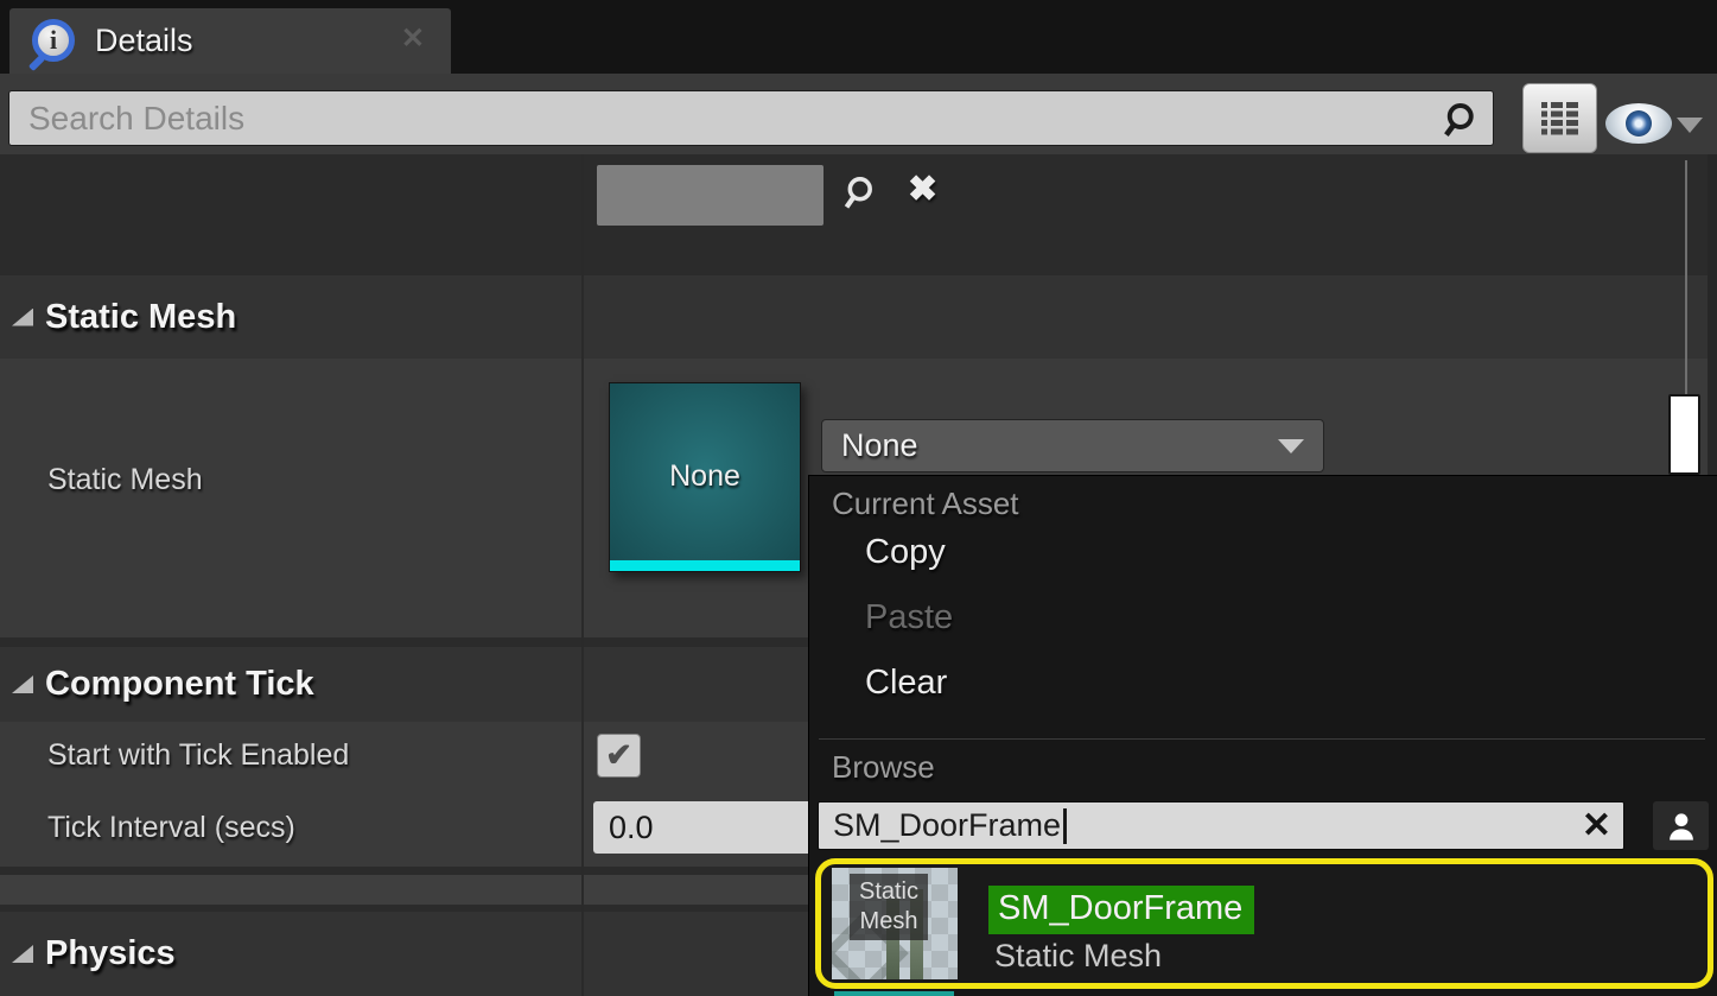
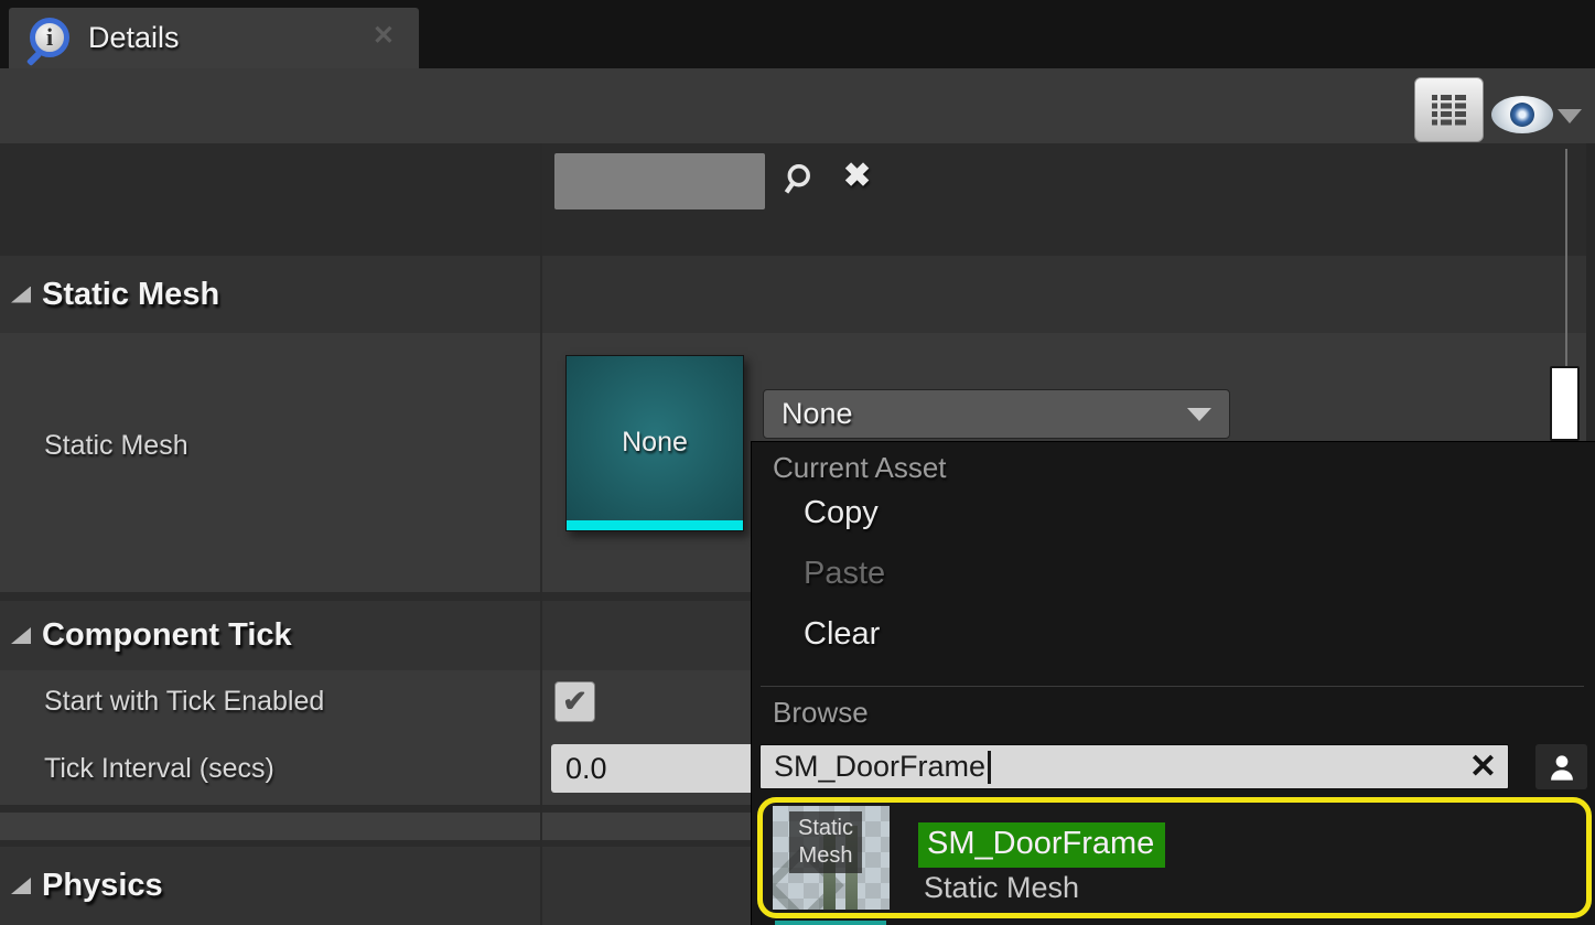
  i
  Details
  ✕
- Search Details
  ✖
  Static Mesh
  Static Mesh
  None
  None
  Component Tick
  Start with Tick Enabled
  ✔
  Tick Interval (secs)
  0.0
  Physics
  Current Asset
  Copy
  Paste
  Clear
  Browse
  SM_DoorFrame
  ✕
  Static Mesh
  SM_DoorFrame
  Static Mesh
